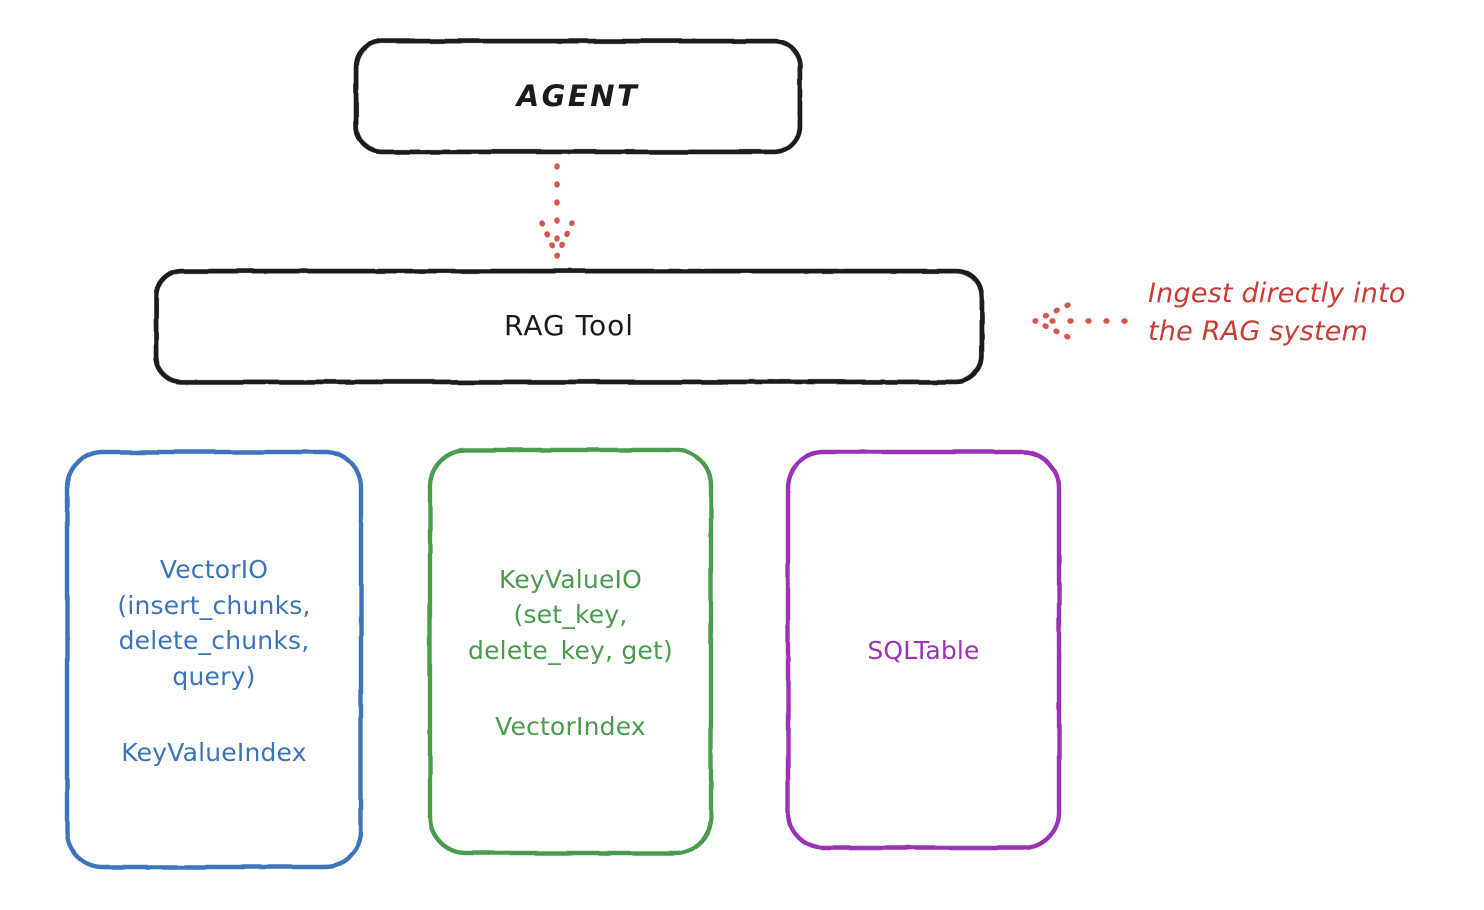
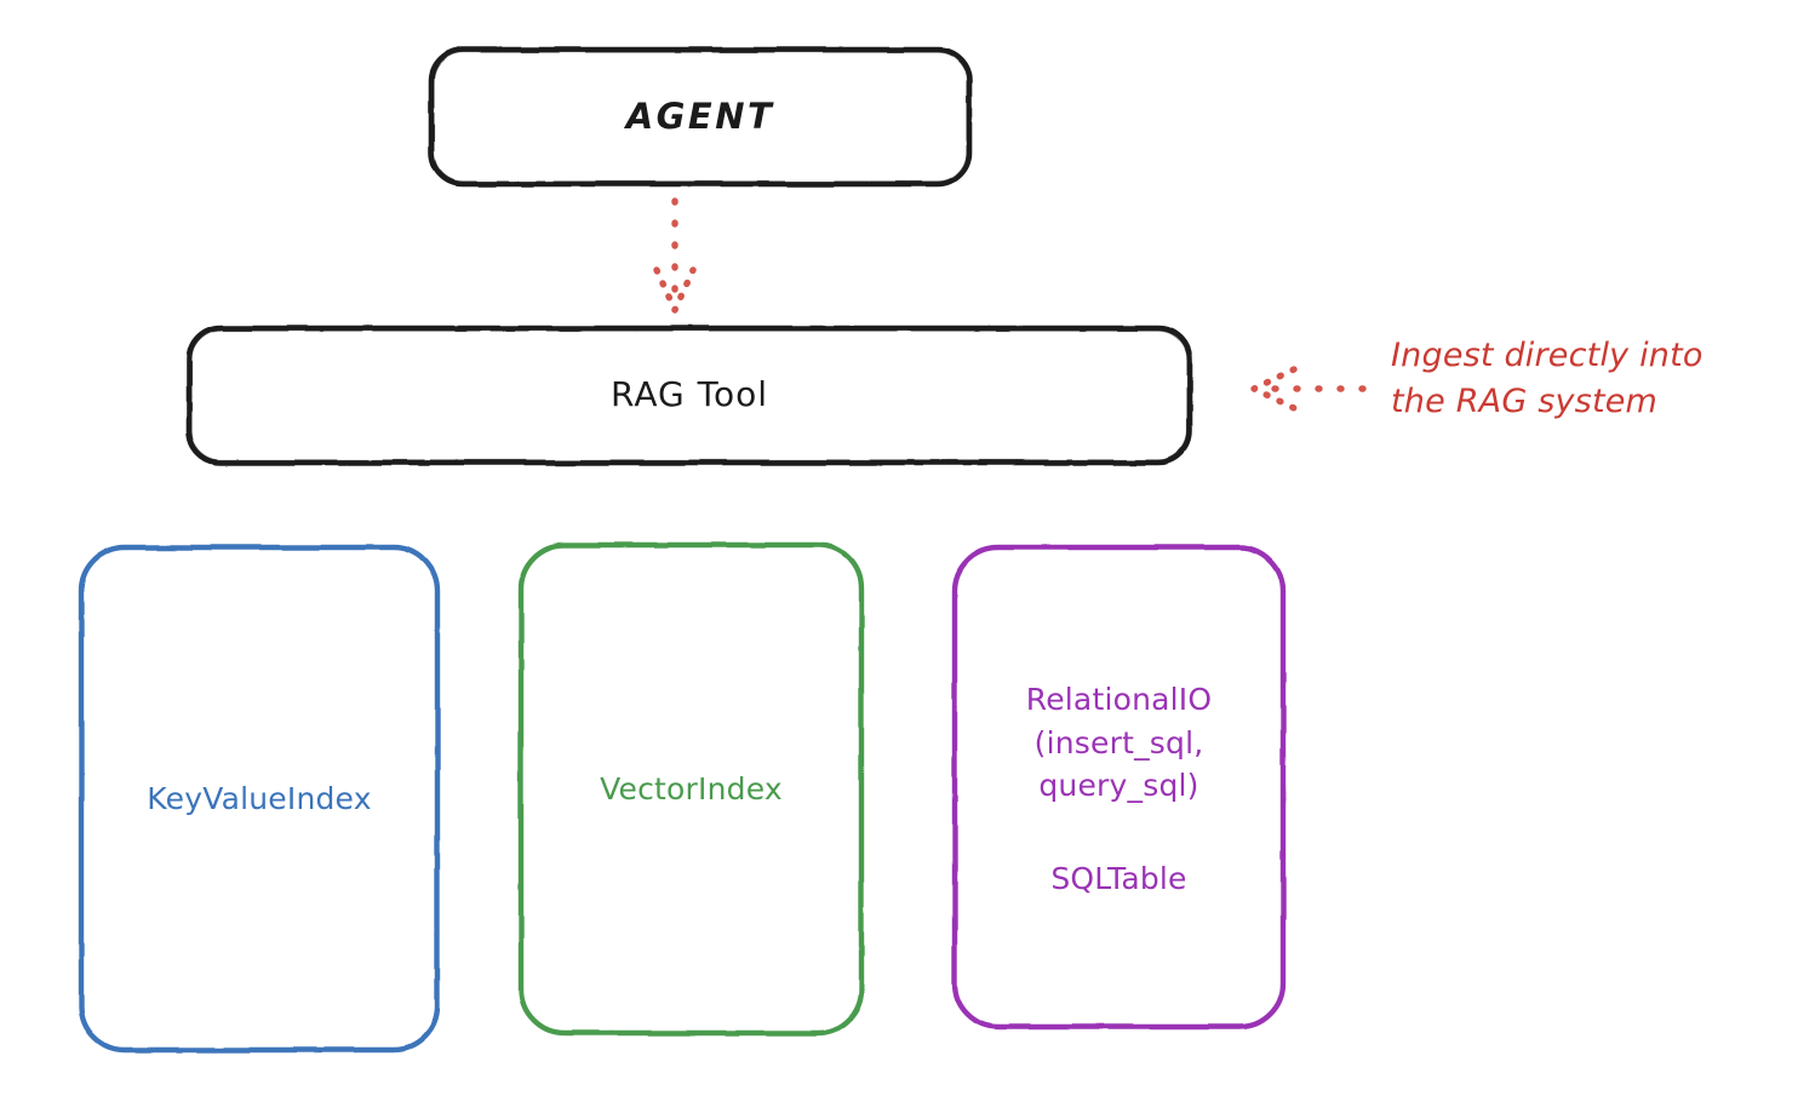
  AGENT
  RAG Tool
- VectorIO
- (insert_chunks,
- delete_chunks,
- query)
  KeyValueIndex
- KeyValueIO
- (set_key,
- delete_key, get)
  VectorIndex
+ RelationalIO
+ (insert_sql,
+ query_sql)
  SQLTable
  Ingest directly into
  the RAG system
